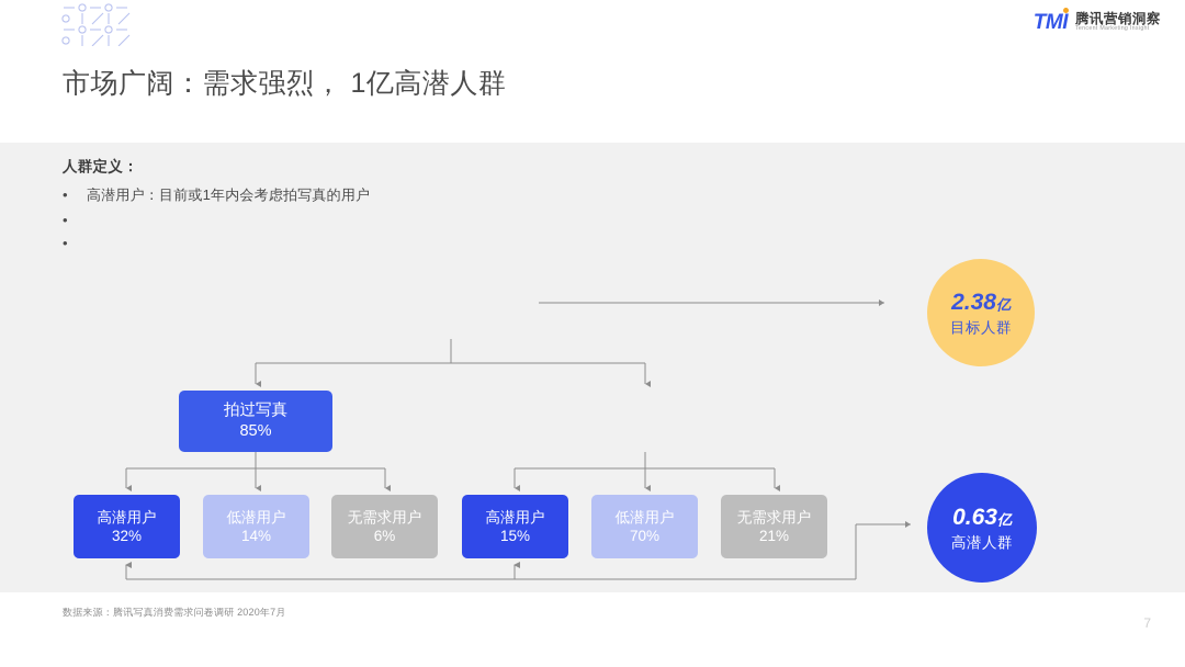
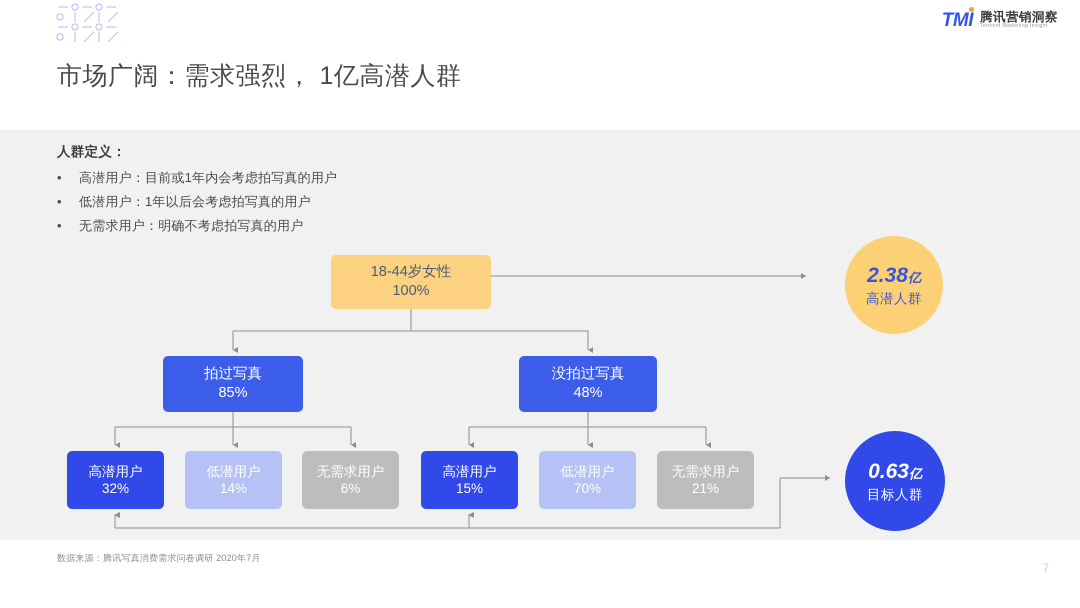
  TMI
  腾讯营销洞察
  市场广阔：需求强烈， 1亿高潜人群
  人群定义：
  •
  高潜用户：目前或1年内会考虑拍写真的用户
  •
+ 低潜用户：1年以后会考虑拍写真的用户
  •
+ 无需求用户：明确不考虑拍写真的用户
+ 18-44岁女性
+ 100%
  拍过写真
  85%
+ 没拍过写真
+ 48%
  高潜用户
  32%
  低潜用户
  14%
  无需求用户
  6%
  高潜用户
  15%
  低潜用户
  70%
  无需求用户
  21%
  2.38亿
- 目标人群
+ 高潜人群
  0.63亿
- 高潜人群
+ 目标人群
  数据来源：腾讯写真消费需求问卷调研 2020年7月
  7
